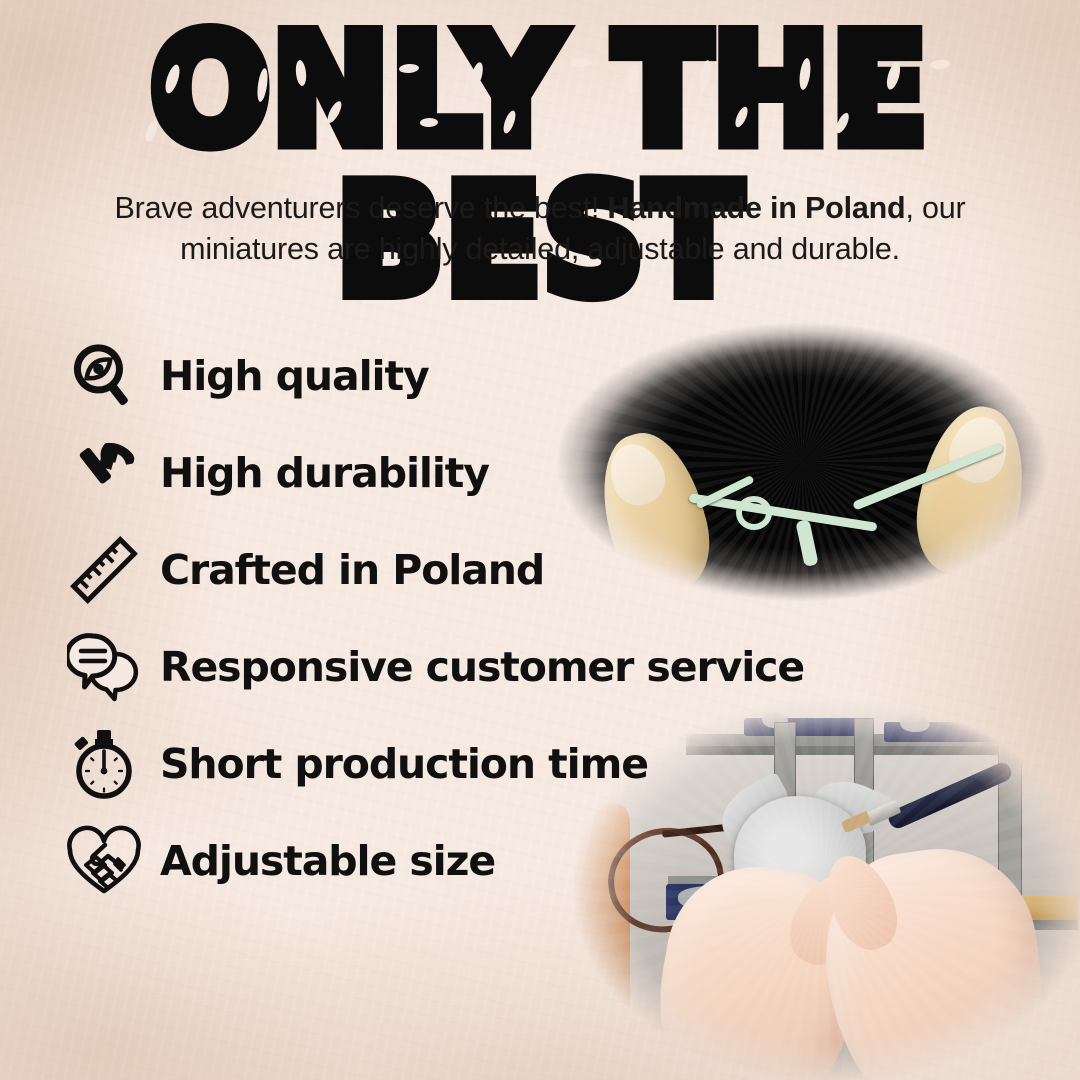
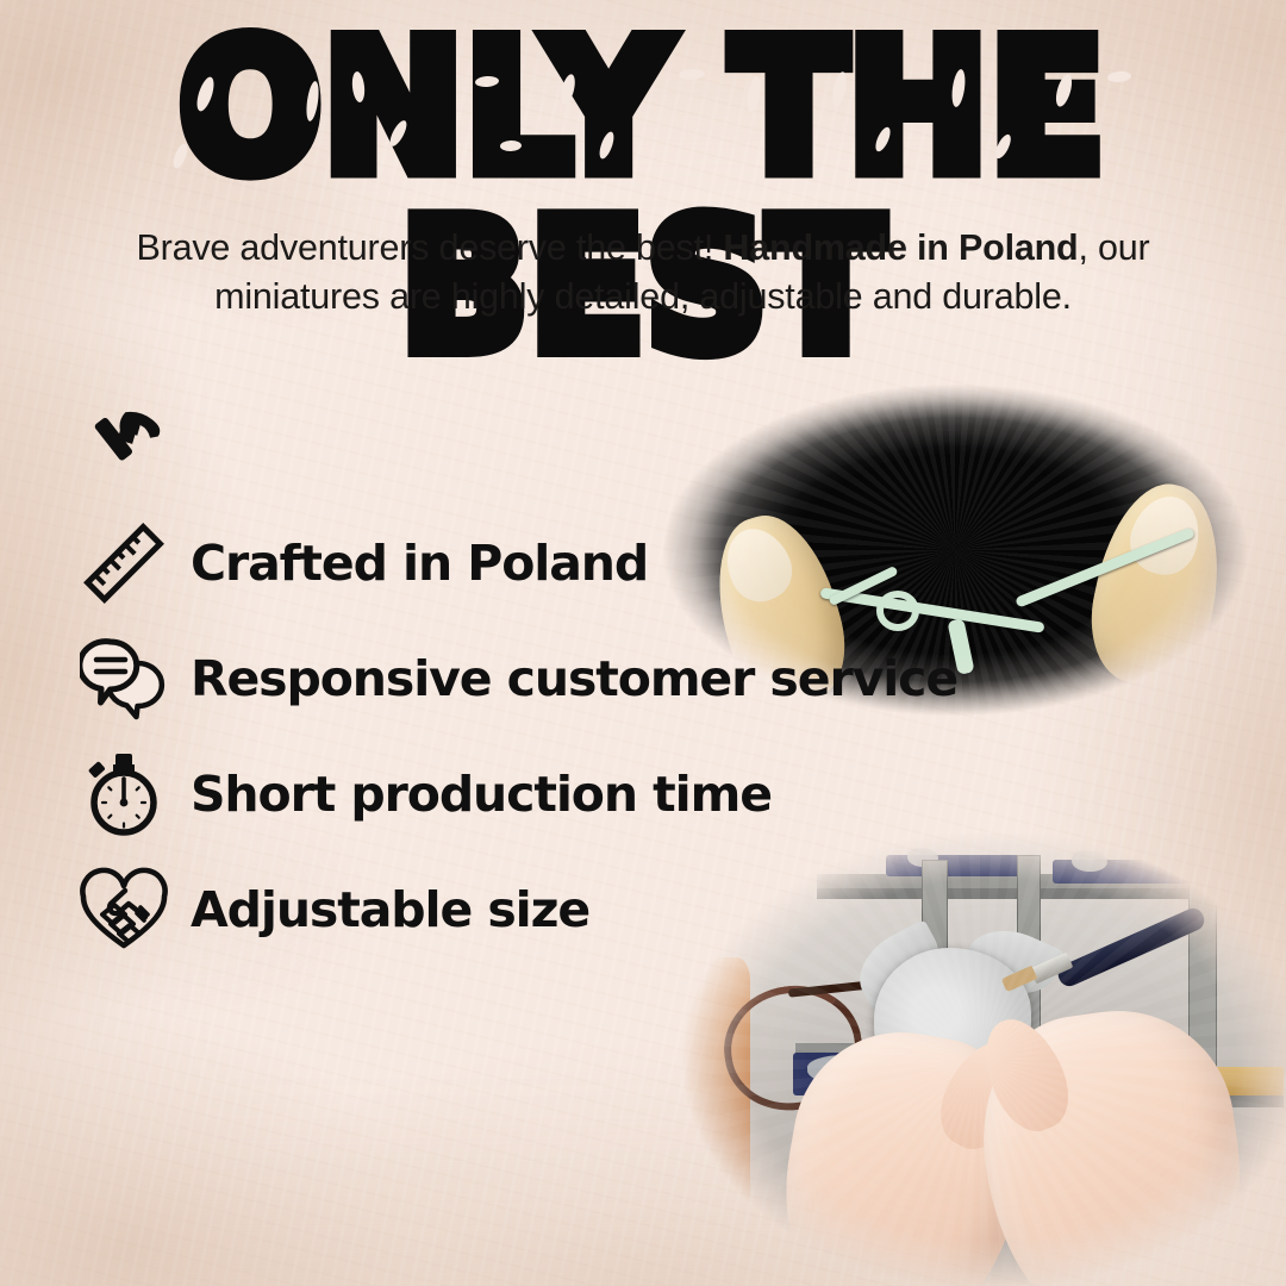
  ONLY THE BEST
  Brave adventurers deserve the best! Handmade in Poland, our miniatures are highly detailed, adjustable and durable.
- High quality
- High durability
  Crafted in Poland
  Responsive customer service
  Short production time
  Adjustable size
